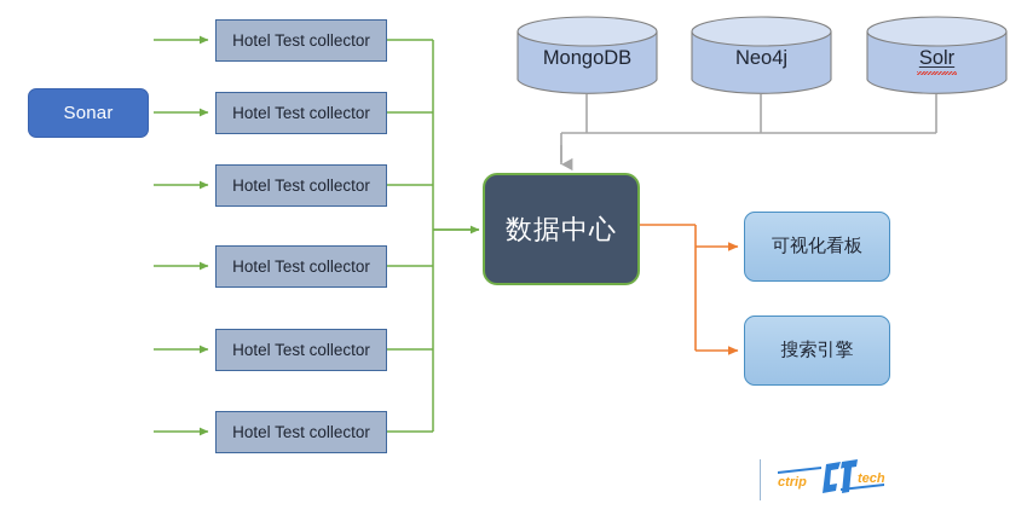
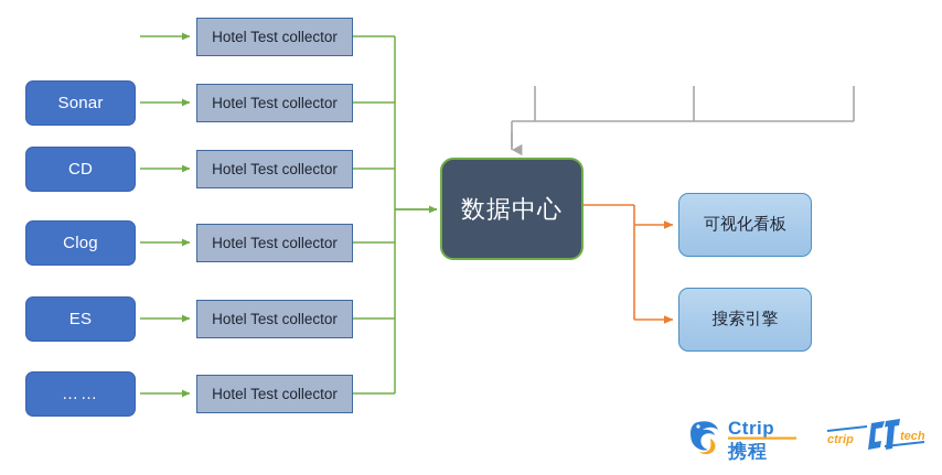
  Sonar
+ CD
+ Clog
+ ES
+ ……
  Hotel Test collector
  Hotel Test collector
  Hotel Test collector
  Hotel Test collector
  Hotel Test collector
  Hotel Test collector
- MongoDB
- Neo4j
- Solr
  数据中心
  可视化看板
  搜索引擎
+ Ctrip
+ 携程
  ctrip
  tech
